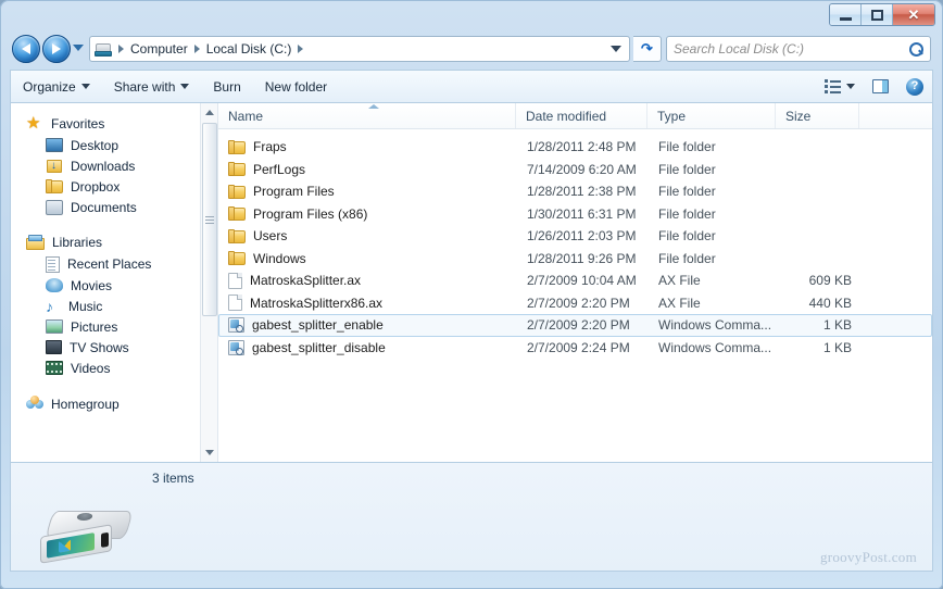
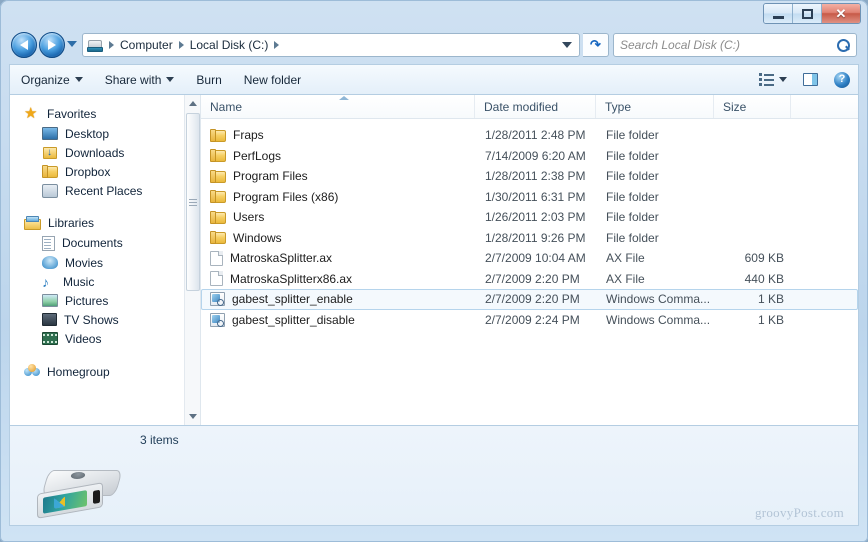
  ✕
  Computer
  Local Disk (C:)
  ↷
  Search Local Disk (C:)
  Organize
  Share with
  Burn
  New folder
  ?
  ★
  Favorites
  Desktop
  ↓
  Downloads
  Dropbox
- Documents
+ Recent Places
  Libraries
- Recent Places
+ Documents
  Movies
  ♪
  Music
  Pictures
  TV Shows
  Videos
  Homegroup
  Name
  Date modified
  Type
  Size
  Fraps
  1/28/2011 2:48 PM
  File folder
  PerfLogs
  7/14/2009 6:20 AM
  File folder
  Program Files
  1/28/2011 2:38 PM
  File folder
  Program Files (x86)
  1/30/2011 6:31 PM
  File folder
  Users
  1/26/2011 2:03 PM
  File folder
  Windows
  1/28/2011 9:26 PM
  File folder
  MatroskaSplitter.ax
  2/7/2009 10:04 AM
  AX File
  609 KB
  MatroskaSplitterx86.ax
  2/7/2009 2:20 PM
  AX File
  440 KB
  gabest_splitter_enable
  2/7/2009 2:20 PM
  Windows Comma...
  1 KB
  gabest_splitter_disable
  2/7/2009 2:24 PM
  Windows Comma...
  1 KB
  3 items
  groovyPost.com
